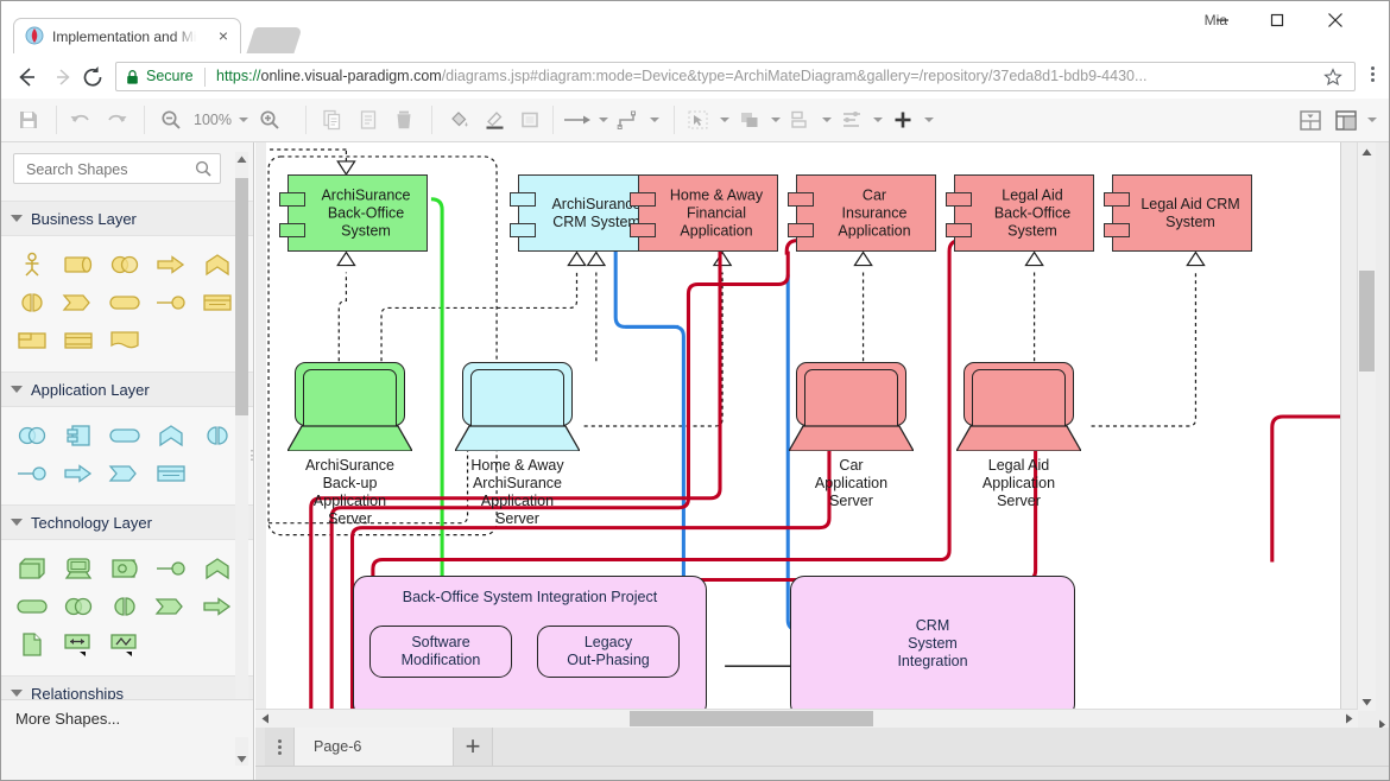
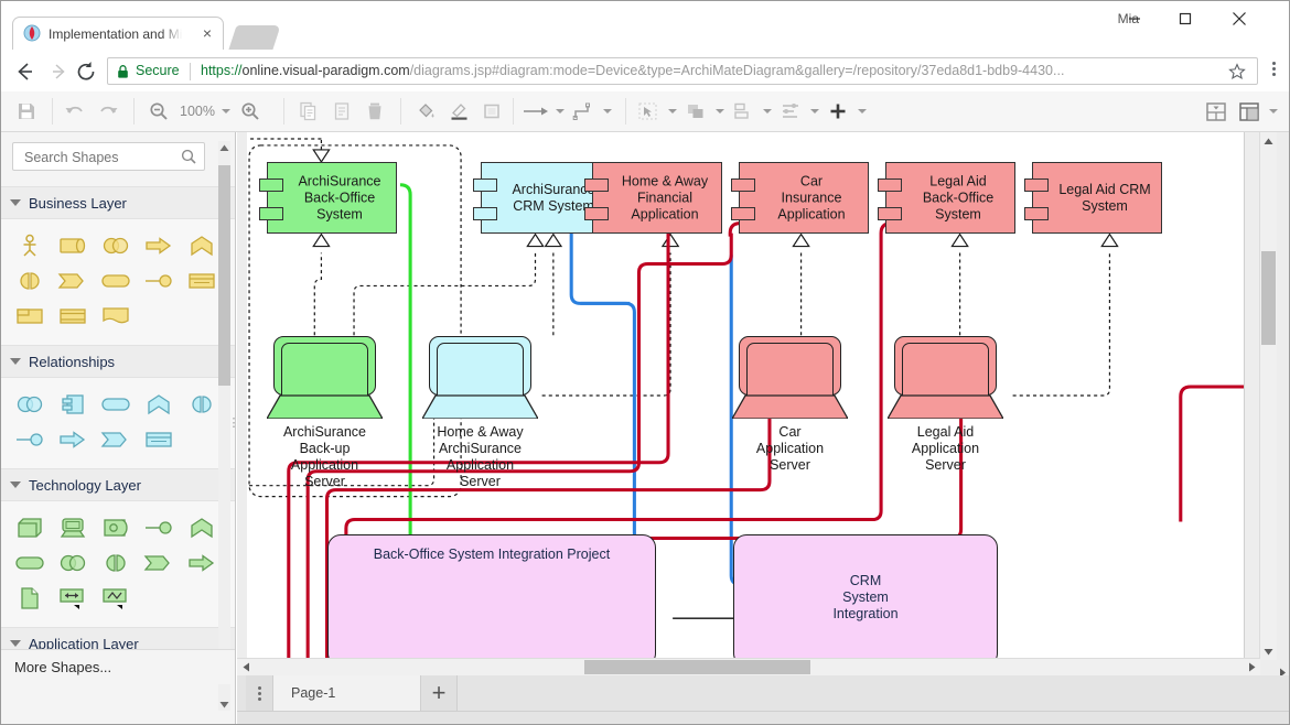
  Implementation and Mig
  ×
  Secure
  https://online.visual-paradigm.com/diagrams.jsp#diagram:mode=Device&type=ArchiMateDiagram&gallery=/repository/37eda8d1-bdb9-4430...
  100%
  Search Shapes
  Business Layer
- Application Layer
+ Relationships
  Technology Layer
- Relationships
+ Application Layer
  More Shapes...
  ArchiSurance
  Back-Office
  System
  ArchiSuran
  CRM System
  Home & Away
  Financial
  Application
  Car
  Insurance
  Application
  Legal Aid
  Back-Office
  System
  Legal Aid CRM
  System
  ArchiSurance
  Back-up
  Application
  Server
  Home & Away
  ArchiSurance
  Application
  Server
  Car
  Application
  Server
  Legal Aid
  Application
  Server
  Back-Office System Integration Project
- Software
- Modification
- Legacy
- Out-Phasing
  CRM
  System
  Integration
- Page-6
+ Page-1
